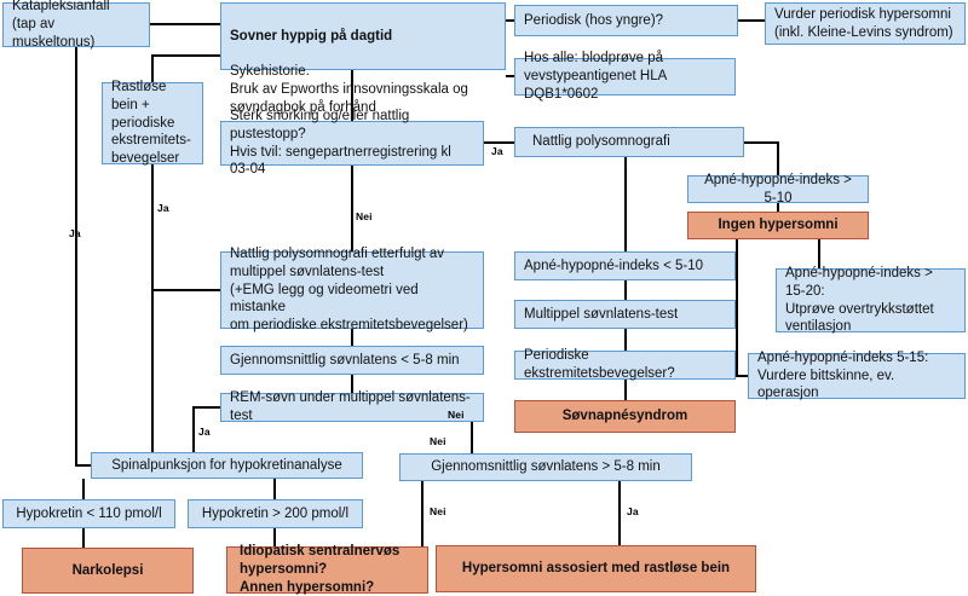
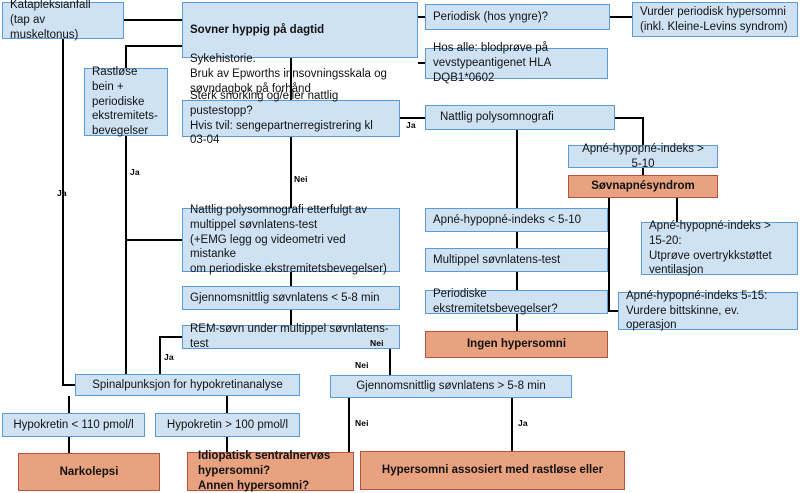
  Katapleksianfall
  (tap av muskeltonus)
  Sovner hyppig på dagtid
  Sykehistorie.
  Bruk av Epworths innsovningsskala og
  søvndagbok på forhånd
  Periodisk (hos yngre)?
  Vurder periodisk hypersomni
  (inkl. Kleine-Levins syndrom)
  Hos alle: blodprøve på
  vevstypeantigenet HLA DQB1*0602
  Rastløse bein +
  periodiske
  ekstremitets-
  bevegelser
  Sterk snorking og/eller nattlig pustestopp?
  Hvis tvil: sengepartnerregistrering kl 03-04
  Nattlig polysomnografi
  Apné-hypopné-indeks > 5-10
- Ingen hypersomni
+ Søvnapnésyndrom
  Nattlig polysomnografi etterfulgt av
  multippel søvnlatens-test
  (+EMG legg og videometri ved mistanke
  om periodiske ekstremitetsbevegelser)
  Apné-hypopné-indeks < 5-10
  Apné-hypopné-indeks > 15-20:
  Utprøve overtrykkstøttet
  ventilasjon
  Multippel søvnlatens-test
  Gjennomsnittlig søvnlatens < 5-8 min
  Periodiske ekstremitetsbevegelser?
  Apné-hypopné-indeks 5-15:
  Vurdere bittskinne, ev. operasjon
  REM-søvn under multippel søvnlatens-test
- Søvnapnésyndrom
+ Ingen hypersomni
  Spinalpunksjon for hypokretinanalyse
  Gjennomsnittlig søvnlatens > 5-8 min
  Hypokretin < 110 pmol/l
- Hypokretin > 200 pmol/l
+ Hypokretin > 100 pmol/l
  Narkolepsi
  Idiopatisk sentralnervøs hypersomni?
  Annen hypersomni?
- Hypersomni assosiert med rastløse bein
+ Hypersomni assosiert med rastløse eller
  Ja
  Ja
  Nei
  Ja
  Ja
  Nei
  Nei
  Nei
  Ja
